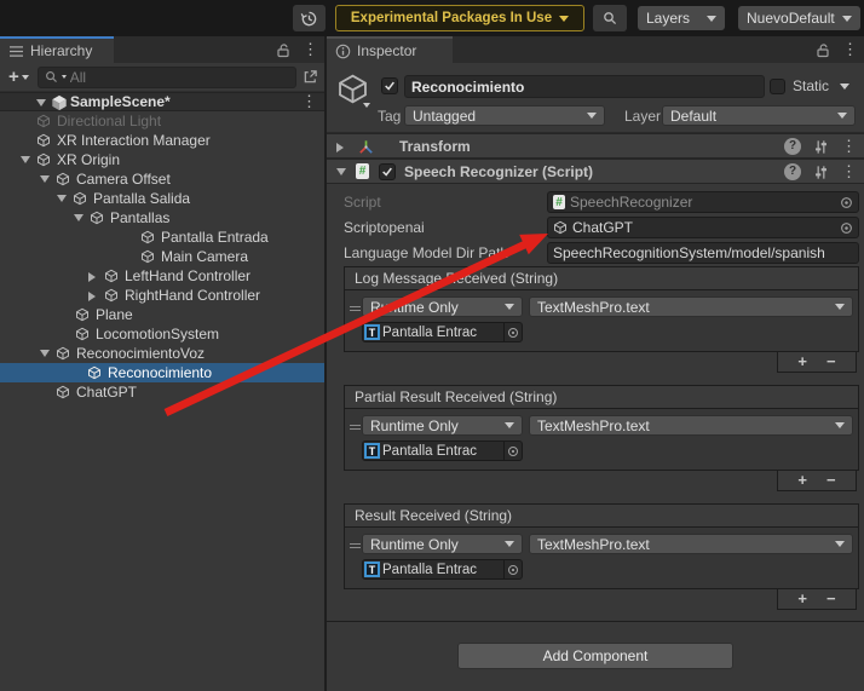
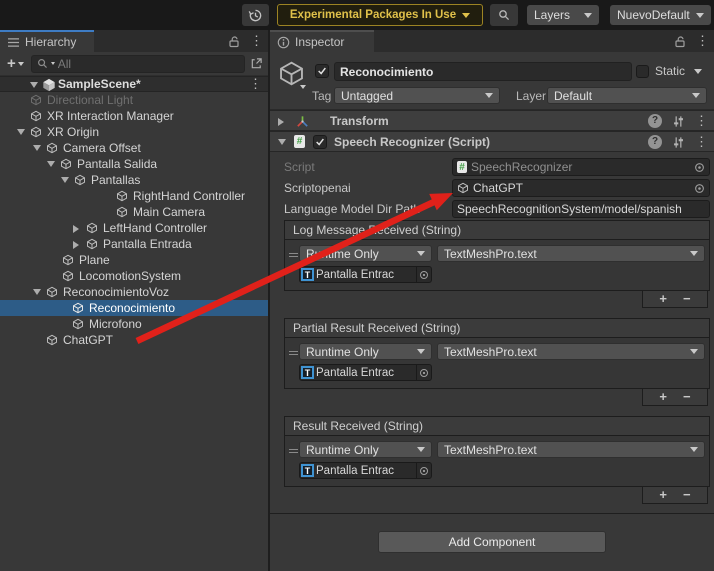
  Experimental Packages In Use
  Layers
  NuevoDefault
  Hierarchy
  ⋮
  +
  All
  SampleScene*
  ⋮
  Directional Light
  XR Interaction Manager
  XR Origin
  Camera Offset
  Pantalla Salida
  Pantallas
- Pantalla Entrada
+ RightHand Controller
  Main Camera
  LeftHand Controller
- RightHand Controller
+ Pantalla Entrada
  Plane
  LocomotionSystem
  ReconocimientoVoz
  Reconocimiento
+ Microfono
  ChatGPT
  Inspector
  ⋮
  Reconocimiento
  Static
  Tag
  Untagged
  Layer
  Default
  Transform
  ?
  ⋮
  #
  Speech Recognizer (Script)
  ?
  ⋮
  Script
  #
  SpeechRecognizer
  Scriptopenai
  ChatGPT
  Language Model Dir Pa
  SpeechRecognitionSystem/model/spanish
  Log Messageceived (String)
  Rime Only
  TextMeshPro.text
  T
  Pantalla Entrac
  +
  −
  Partial Result Received (String)
  Runtime Only
  TextMeshPro.text
  T
  Pantalla Entrac
  +
  −
  Result Received (String)
  Runtime Only
  TextMeshPro.text
  T
  Pantalla Entrac
  +
  −
  Add Component
